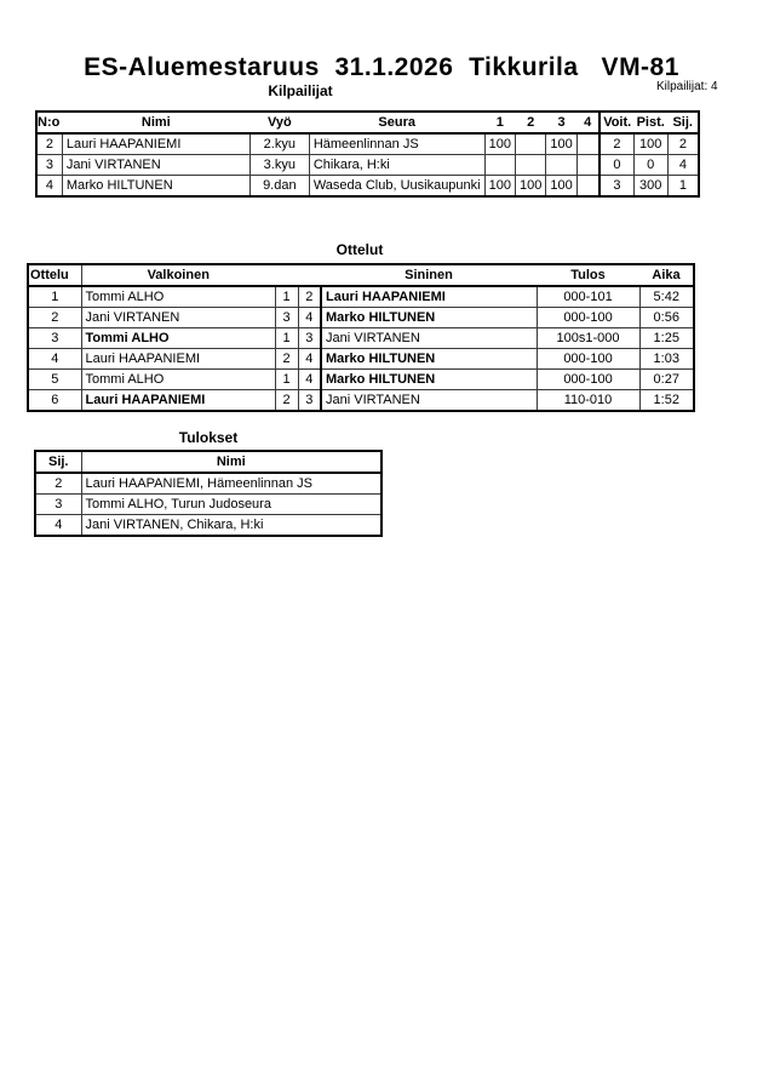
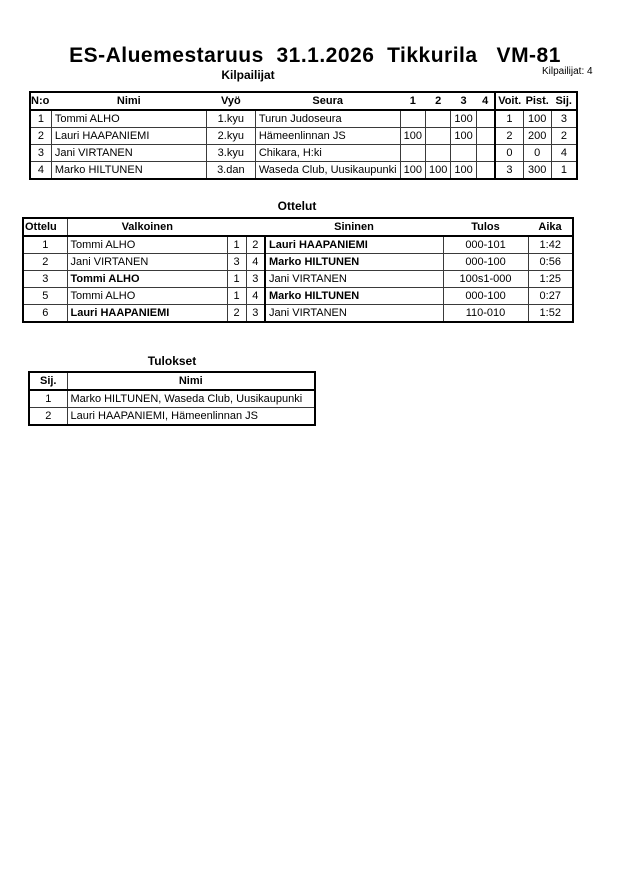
  ES-Aluemestaruus 31.1.2026 Tikkurila VM-81
  Kilpailijat
  Kilpailijat: 4
  N:o	Nimi	Vyö	Seura	1	2	3	4	Voit.	Pist.	Sij.
+ 1	Tommi ALHO	1.kyu	Turun Judoseura			100		1	100	3
- 2	Lauri HAAPANIEMI	2.kyu	Hämeenlinnan JS	100		100		2	100	2
+ 2	Lauri HAAPANIEMI	2.kyu	Hämeenlinnan JS	100		100		2	200	2
  3	Jani VIRTANEN	3.kyu	Chikara, H:ki					0	0	4
- 4	Marko HILTUNEN	9.dan	Waseda Club, Uusikaupunki	100	100	100		3	300	1
+ 4	Marko HILTUNEN	3.dan	Waseda Club, Uusikaupunki	100	100	100		3	300	1
  Ottelut
  Ottelu	Valkoinen		Sininen	Tulos	Aika
- 1	Tommi ALHO	1	2	Lauri HAAPANIEMI	000-101	5:42
+ 1	Tommi ALHO	1	2	Lauri HAAPANIEMI	000-101	1:42
  2	Jani VIRTANEN	3	4	Marko HILTUNEN	000-100	0:56
  3	Tommi ALHO	1	3	Jani VIRTANEN	100s1-000	1:25
- 4	Lauri HAAPANIEMI	2	4	Marko HILTUNEN	000-100	1:03
  5	Tommi ALHO	1	4	Marko HILTUNEN	000-100	0:27
  6	Lauri HAAPANIEMI	2	3	Jani VIRTANEN	110-010	1:52
  Tulokset
  Sij.	Nimi
+ 1	Marko HILTUNEN, Waseda Club, Uusikaupunki
  2	Lauri HAAPANIEMI, Hämeenlinnan JS
- 3	Tommi ALHO, Turun Judoseura
- 4	Jani VIRTANEN, Chikara, H:ki
